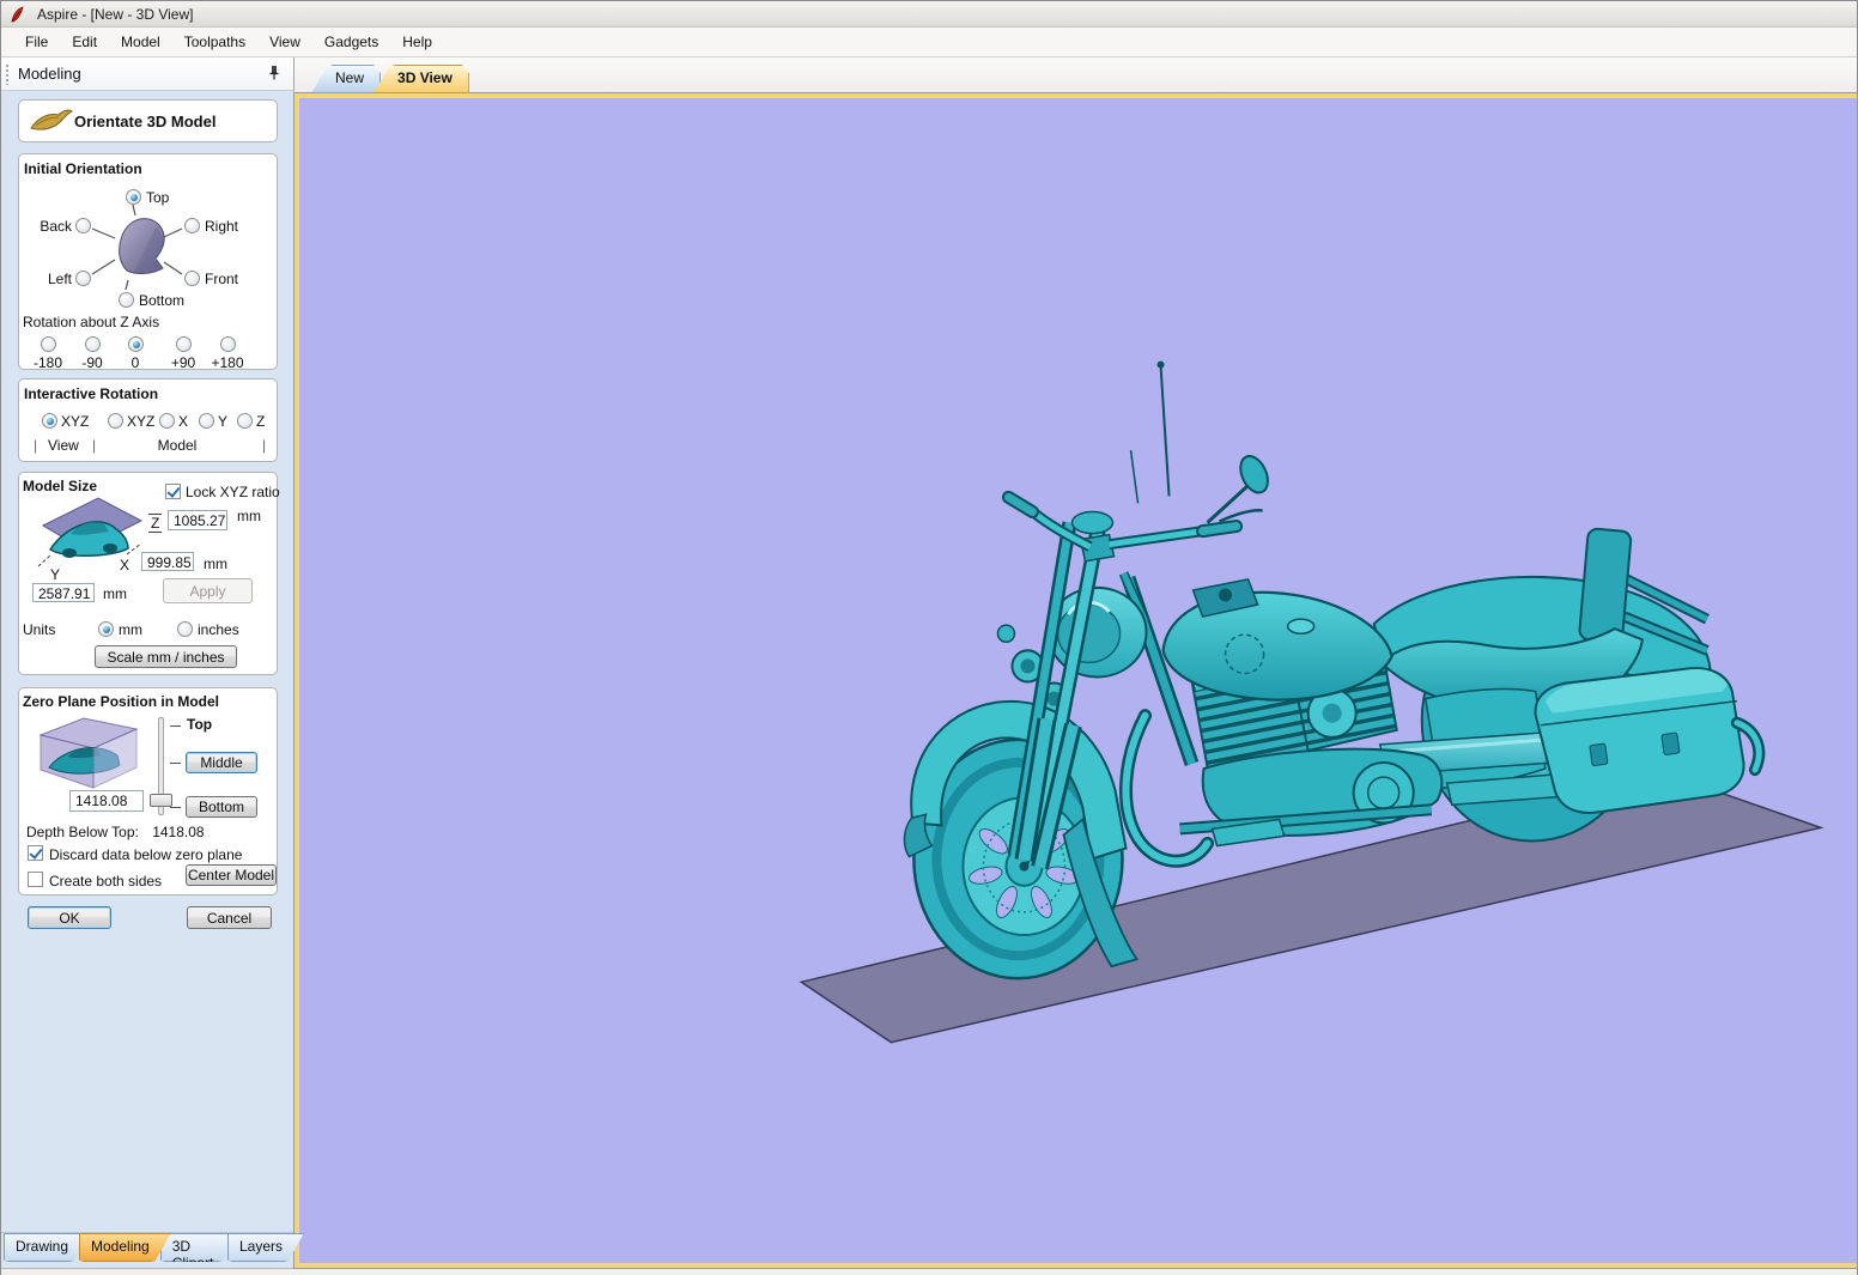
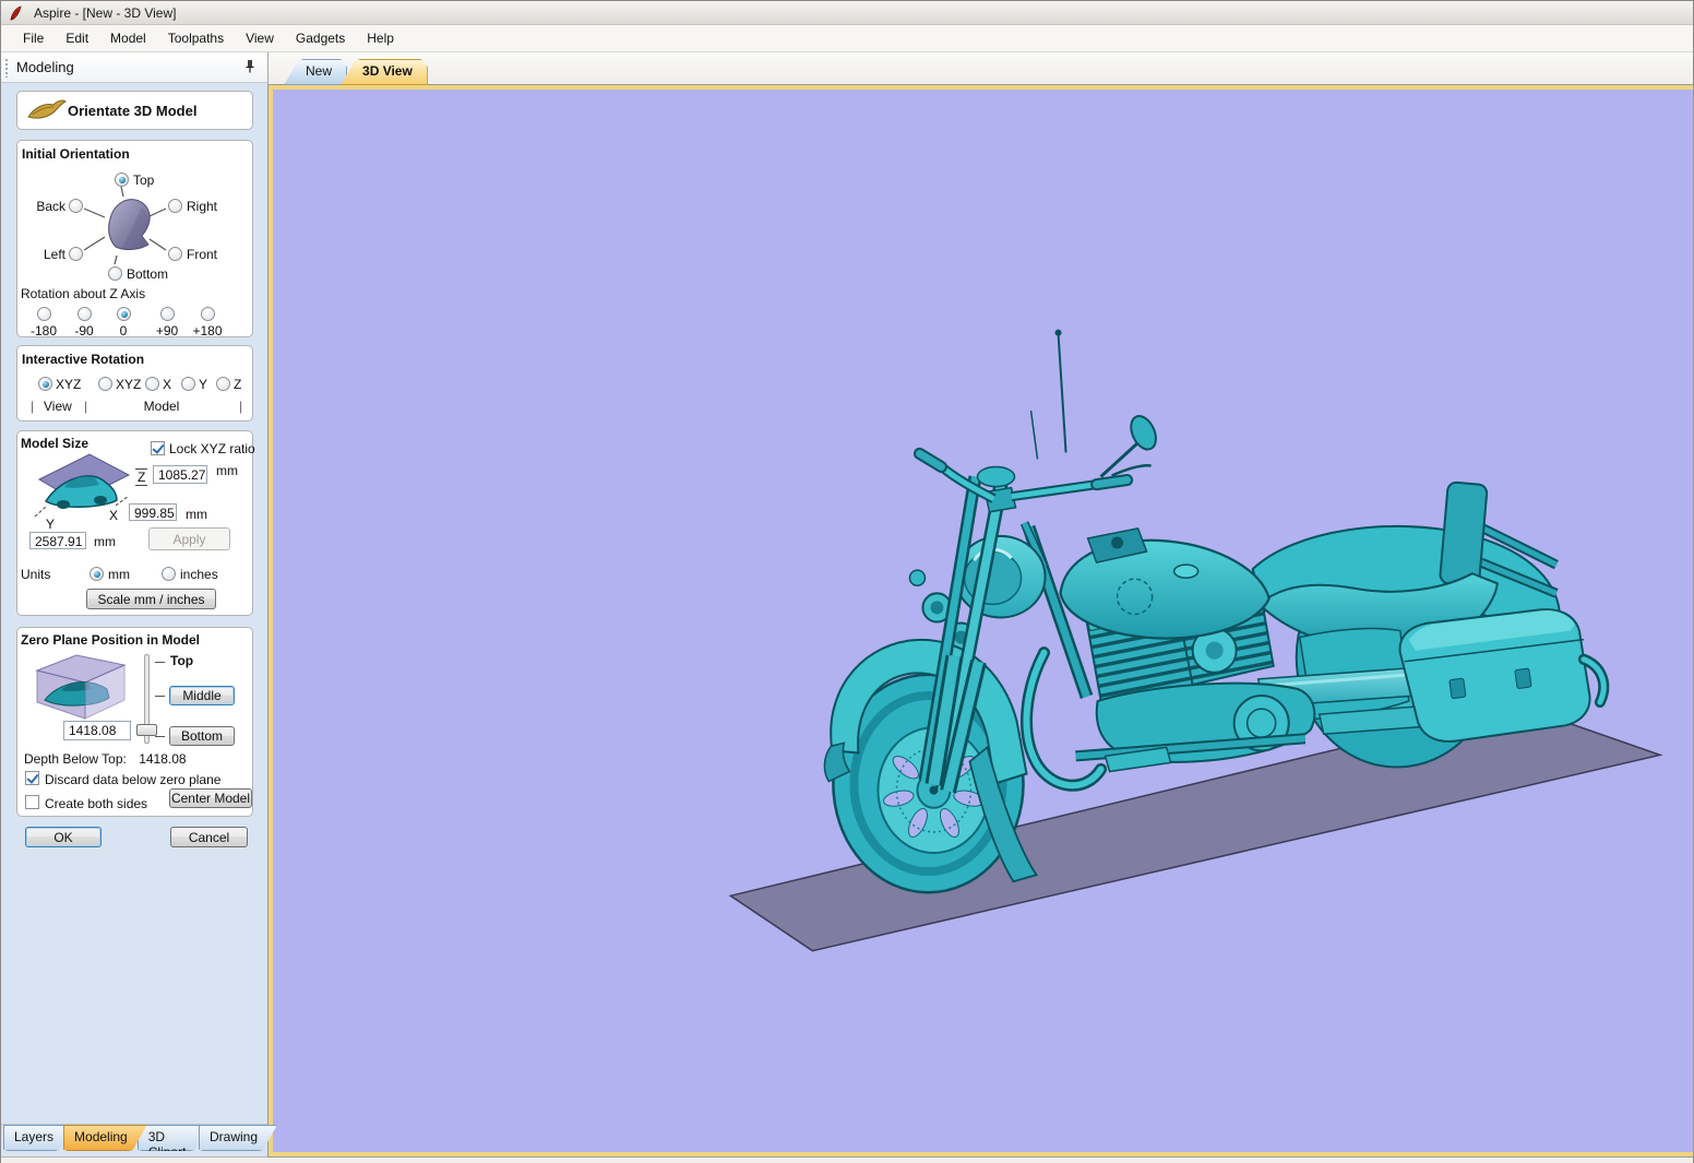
  Aspire - [New - 3D View]
  File
  Edit
  Model
  Toolpaths
  View
  Gadgets
  Help
  Modeling
  Orientate 3D Model
  Initial Orientation
  Top
  Back
  Right
  Left
  Front
  Bottom
  Rotation about Z Axis
  -180
  -90
  0
  +90
  +180
  Interactive Rotation
  XYZ
  XYZ
  X
  Y
  Z
  |
  View
  |
  Model
  |
  Model Size
  Lock XYZ ratio
  Z
  1085.27
  mm
  X
  999.85
  mm
  Y
  2587.91
  mm
  Apply
  Units
  mm
  inches
  Scale mm / inches
  Zero Plane Position in Model
  1418.08
  Top
  Middle
  Bottom
  Depth Below Top: 1418.08
  Discard data below zero plane
  Create both sides
  Center Model
  OK
  Cancel
- Drawing
+ Layers
  Modeling
- Layers
+ Drawing
  New
  3D View
